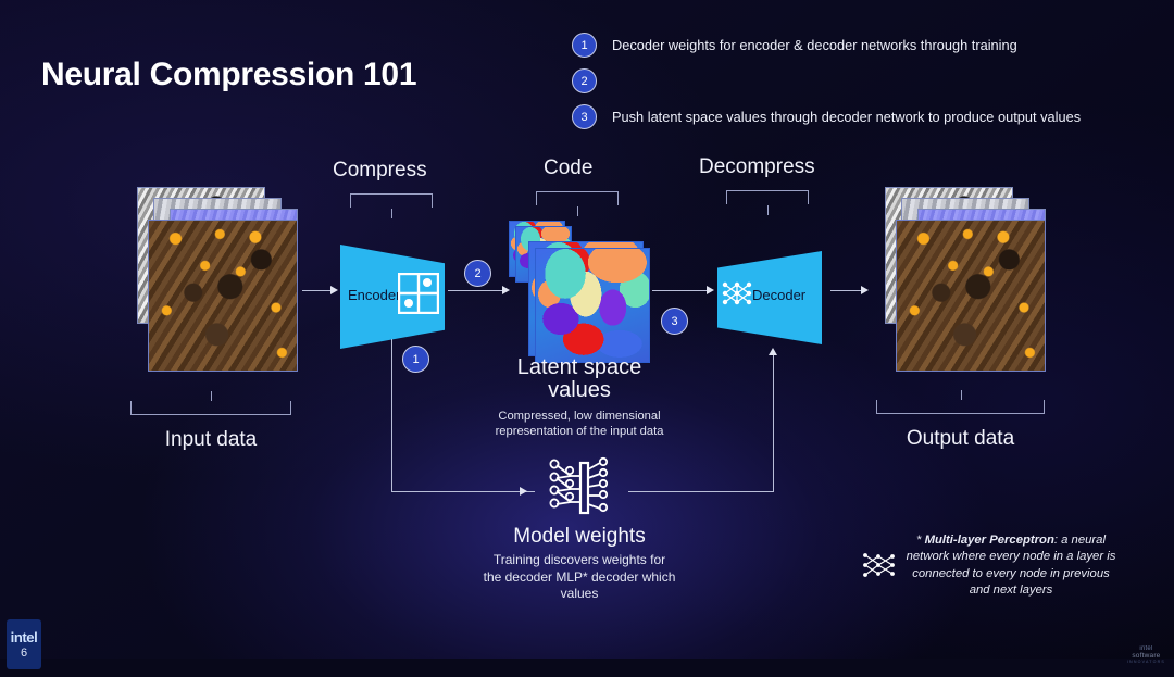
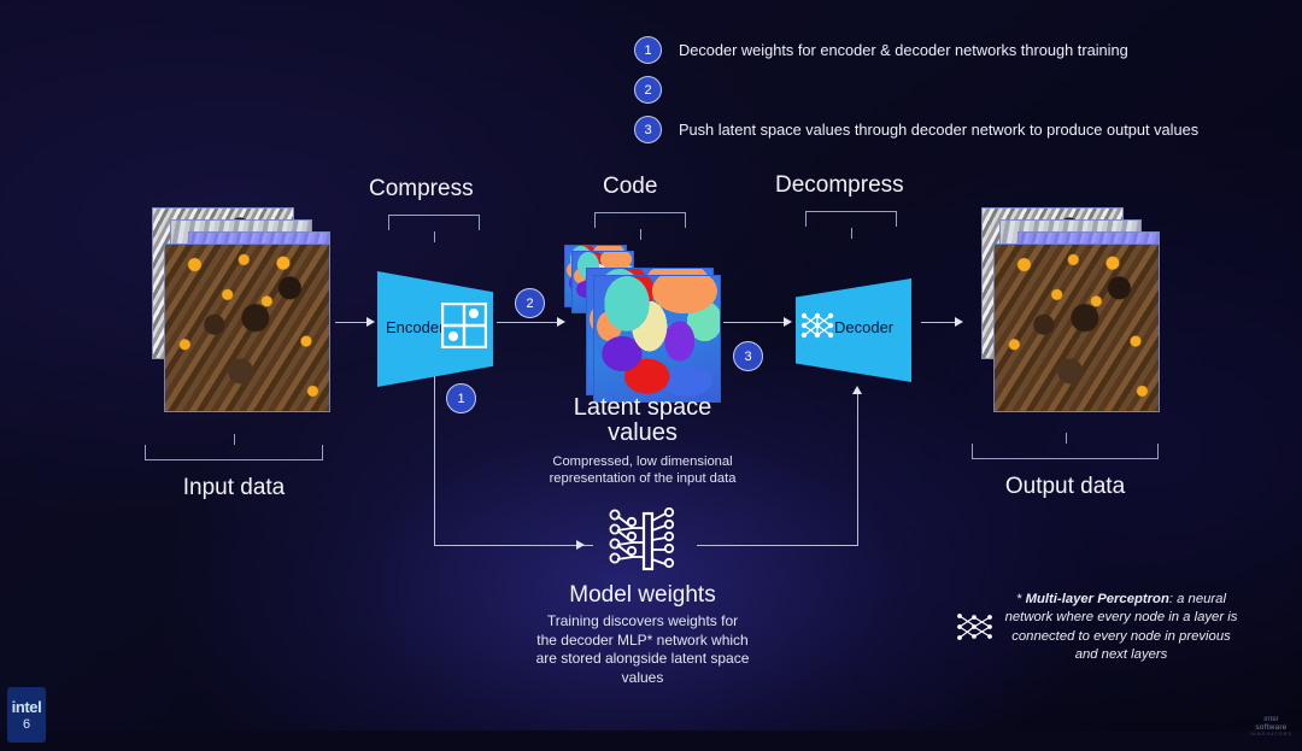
- Neural Compression 101
  1
  Decoder weights for encoder & decoder networks through training
  2
  3
  Push latent space values through decoder network to produce output values
  Compress
  Code
  Decompress
  Input data
  Encode
  2
  3
  Decoder
  Output data
  Latent space
  values
  Compressed, low dimensional
  representation of the input data
  1
  Model weights
  Training discovers weights for
- the decoder MLP* decoder which
+ the decoder MLP* network which
+ are stored alongside latent space
  values
  * Multi-layer Perceptron: a neural network where every node in a layer is connected to every node in previous and next layers
  intel
  6
